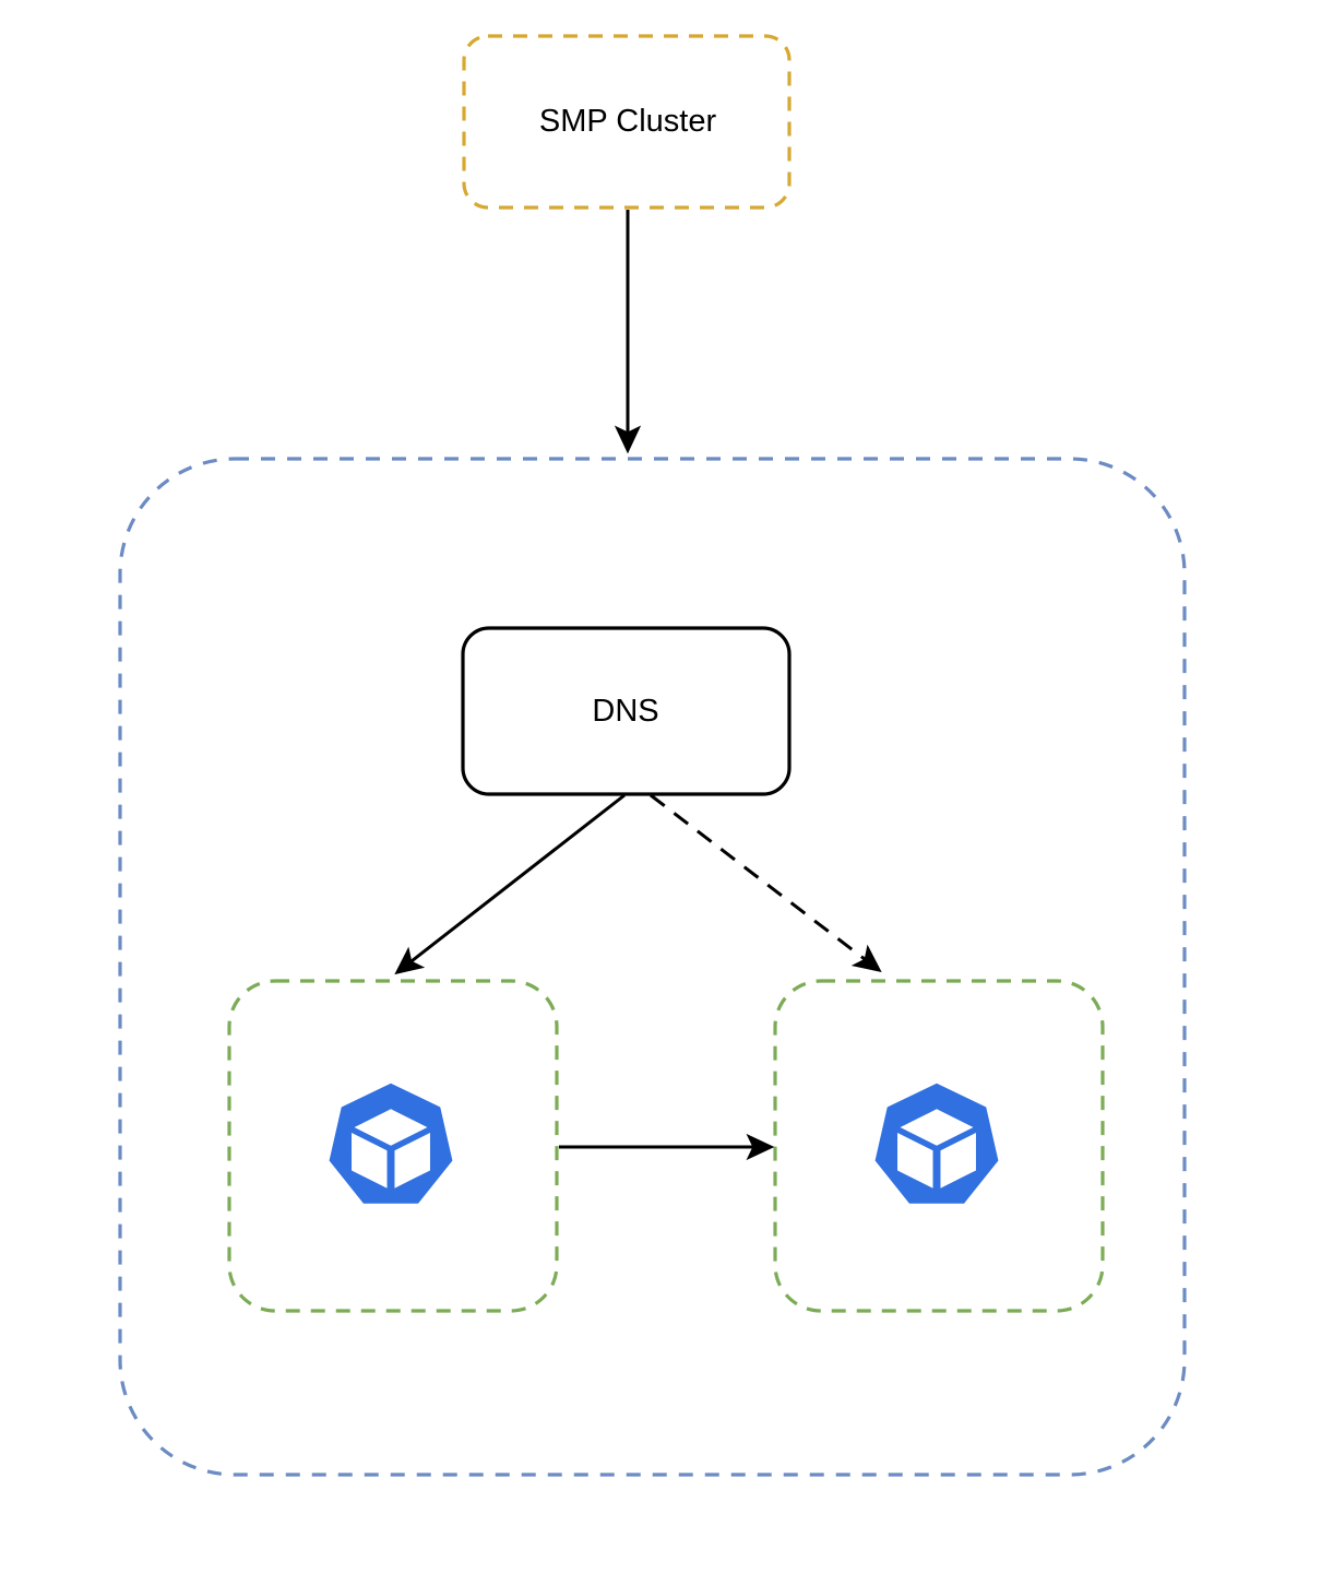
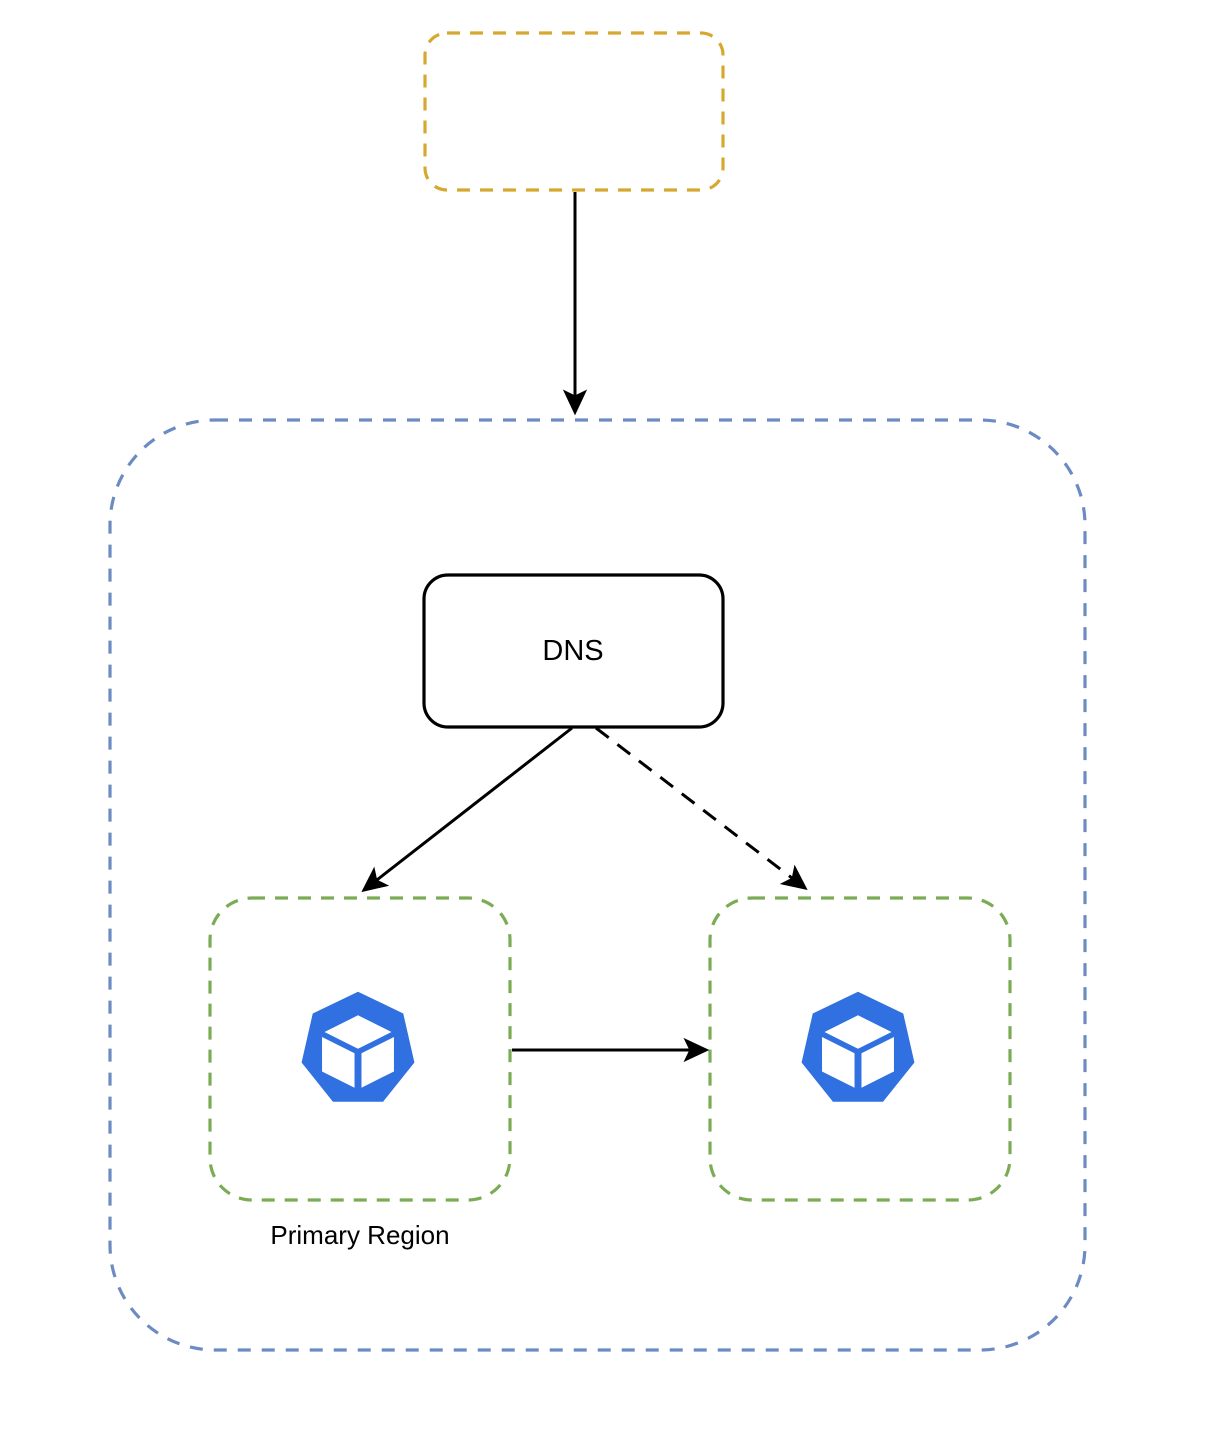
- SMP Cluster
  DNS
+ Primary Region
